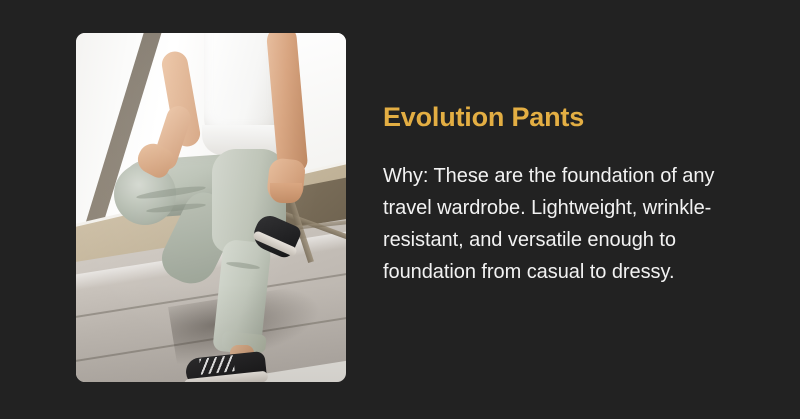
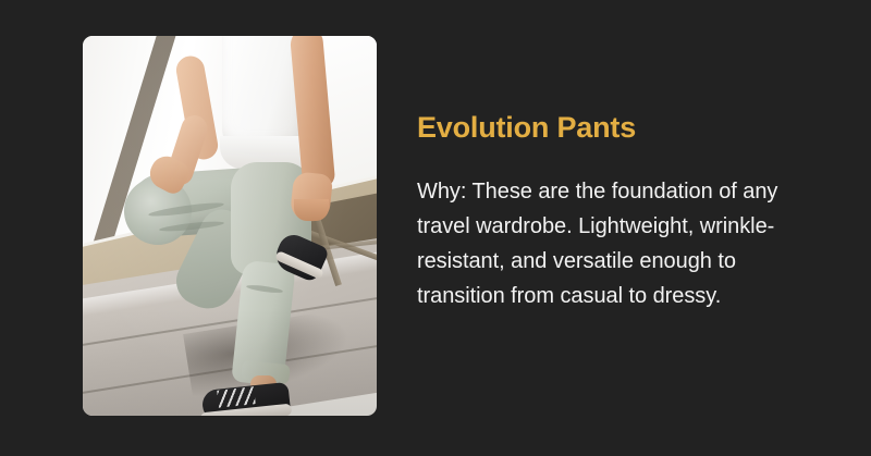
  Evolution Pants
- Why: These are the foundation of any travel wardrobe. Lightweight, wrinkle-resistant, and versatile enough to foundation from casual to dressy.
+ Why: These are the foundation of any travel wardrobe. Lightweight, wrinkle-resistant, and versatile enough to transition from casual to dressy.
